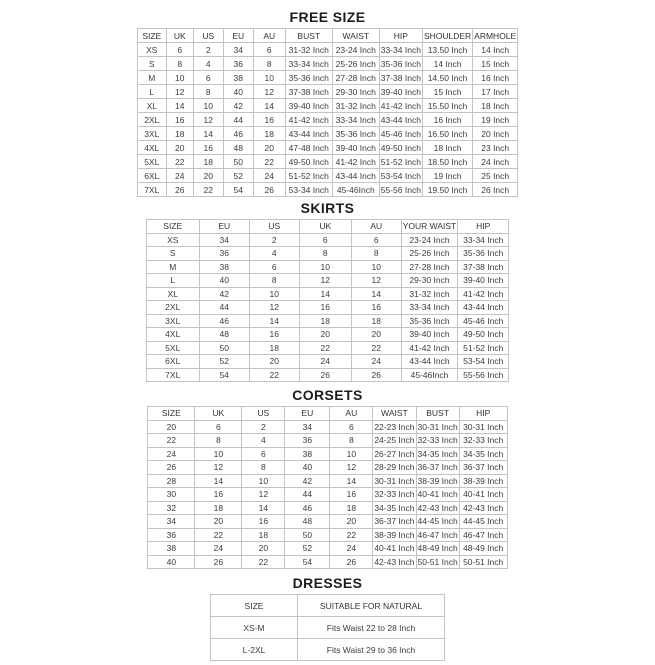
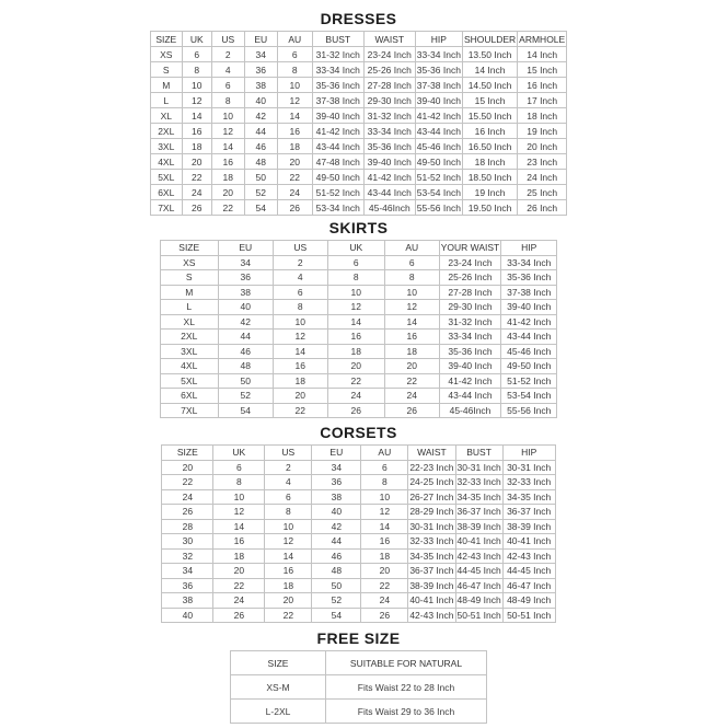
- FREE SIZE
+ DRESSES
  SIZE	UK	US	EU	AU	BUST	WAIST	HIP	SHOULDER	ARMHOLE
  XS	6	2	34	6	31-32 Inch	23-24 Inch	33-34 Inch	13.50 Inch	14 Inch
  S	8	4	36	8	33-34 Inch	25-26 Inch	35-36 Inch	14 Inch	15 Inch
  M	10	6	38	10	35-36 Inch	27-28 Inch	37-38 Inch	14.50 Inch	16 Inch
  L	12	8	40	12	37-38 Inch	29-30 Inch	39-40 Inch	15 Inch	17 Inch
  XL	14	10	42	14	39-40 Inch	31-32 Inch	41-42 Inch	15.50 Inch	18 Inch
  2XL	16	12	44	16	41-42 Inch	33-34 Inch	43-44 Inch	16 Inch	19 Inch
  3XL	18	14	46	18	43-44 Inch	35-36 Inch	45-46 Inch	16.50 Inch	20 Inch
  4XL	20	16	48	20	47-48 Inch	39-40 Inch	49-50 Inch	18 Inch	23 Inch
  5XL	22	18	50	22	49-50 Inch	41-42 Inch	51-52 Inch	18.50 Inch	24 Inch
  6XL	24	20	52	24	51-52 Inch	43-44 Inch	53-54 Inch	19 Inch	25 Inch
  7XL	26	22	54	26	53-34 Inch	45-46Inch	55-56 Inch	19.50 Inch	26 Inch
  SKIRTS
  SIZE	EU	US	UK	AU	YOUR WAIST	HIP
  XS	34	2	6	6	23-24 Inch	33-34 Inch
  S	36	4	8	8	25-26 Inch	35-36 Inch
  M	38	6	10	10	27-28 Inch	37-38 Inch
  L	40	8	12	12	29-30 Inch	39-40 Inch
  XL	42	10	14	14	31-32 Inch	41-42 Inch
  2XL	44	12	16	16	33-34 Inch	43-44 Inch
  3XL	46	14	18	18	35-36 Inch	45-46 Inch
  4XL	48	16	20	20	39-40 Inch	49-50 Inch
  5XL	50	18	22	22	41-42 Inch	51-52 Inch
  6XL	52	20	24	24	43-44 Inch	53-54 Inch
  7XL	54	22	26	26	45-46Inch	55-56 Inch
  CORSETS
  SIZE	UK	US	EU	AU	WAIST	BUST	HIP
  20	6	2	34	6	22-23 Inch	30-31 Inch	30-31 Inch
  22	8	4	36	8	24-25 Inch	32-33 Inch	32-33 Inch
  24	10	6	38	10	26-27 Inch	34-35 Inch	34-35 Inch
  26	12	8	40	12	28-29 Inch	36-37 Inch	36-37 Inch
  28	14	10	42	14	30-31 Inch	38-39 Inch	38-39 Inch
  30	16	12	44	16	32-33 Inch	40-41 Inch	40-41 Inch
  32	18	14	46	18	34-35 Inch	42-43 Inch	42-43 Inch
  34	20	16	48	20	36-37 Inch	44-45 Inch	44-45 Inch
  36	22	18	50	22	38-39 Inch	46-47 Inch	46-47 Inch
  38	24	20	52	24	40-41 Inch	48-49 Inch	48-49 Inch
  40	26	22	54	26	42-43 Inch	50-51 Inch	50-51 Inch
- DRESSES
+ FREE SIZE
  SIZE	SUITABLE FOR NATURAL
  XS-M	Fits Waist 22 to 28 Inch
  L-2XL	Fits Waist 29 to 36 Inch
